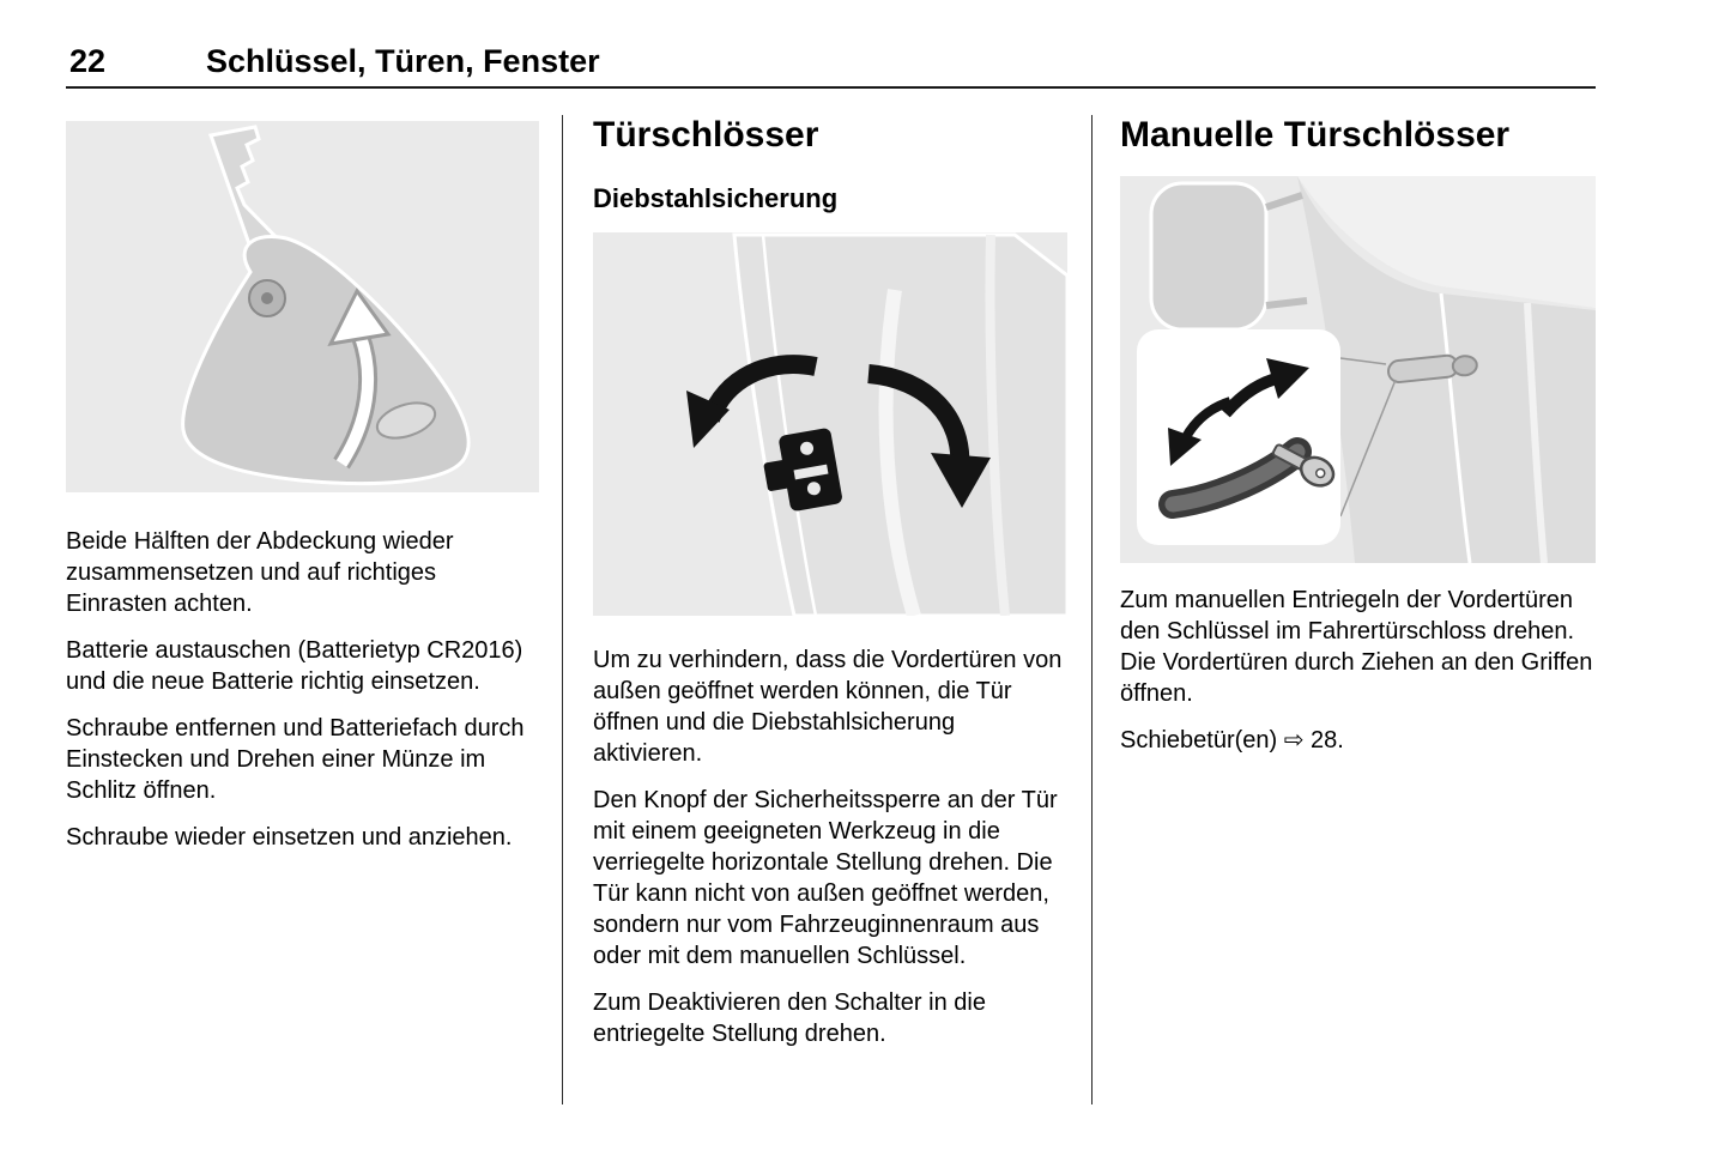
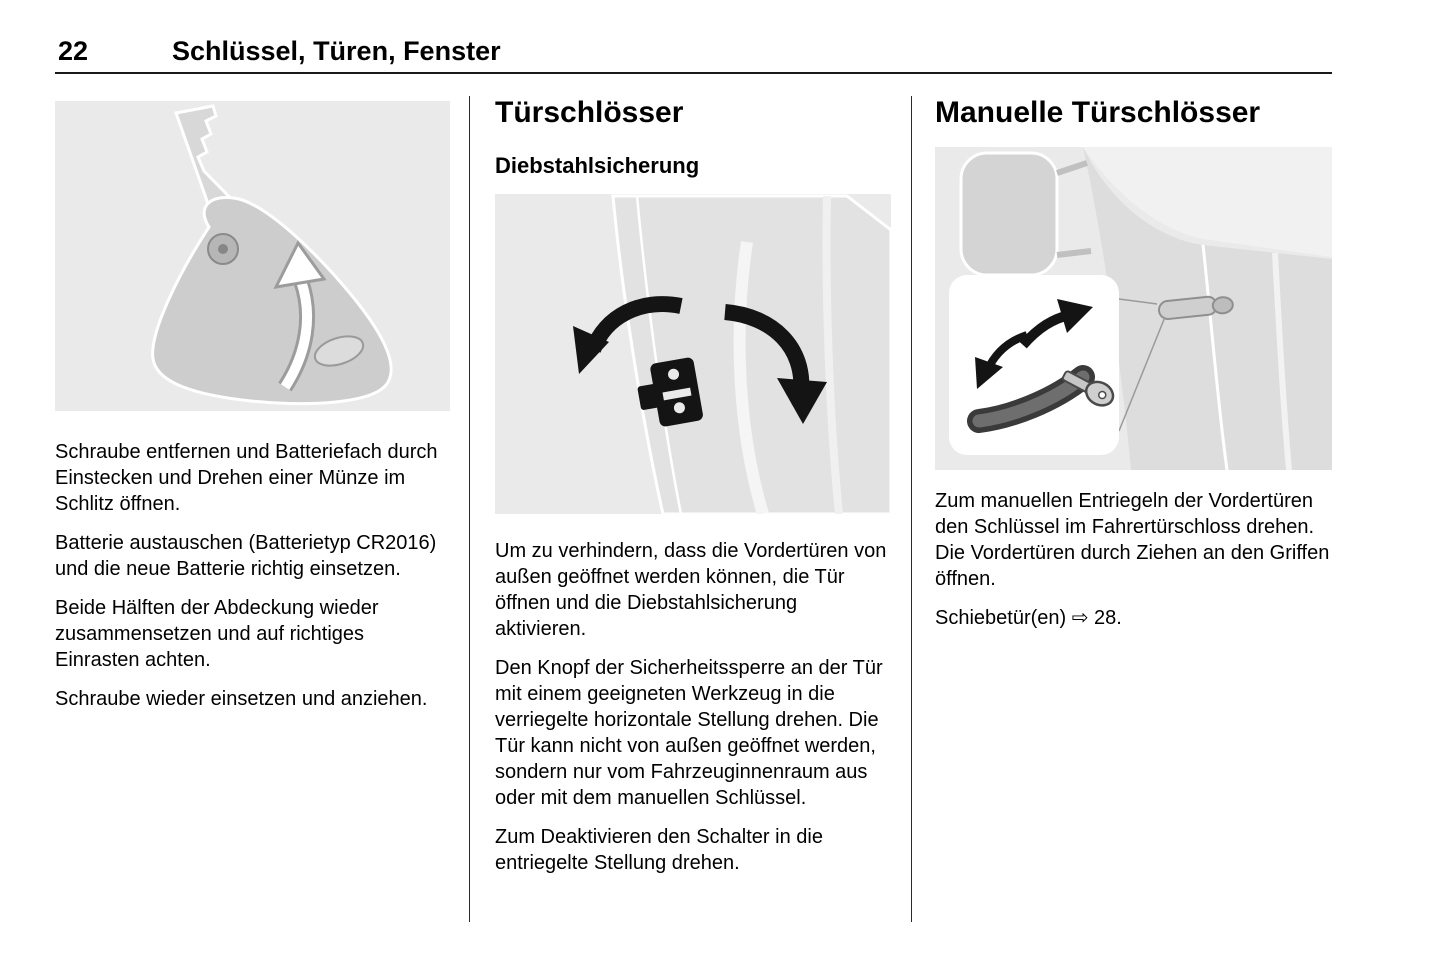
  22
  Schlüssel, Türen, Fenster
- Beide Hälften der Abdeckung wieder zusammensetzen und auf richtiges Einrasten achten.
+ Schraube entfernen und Batteriefach durch Einstecken und Drehen einer Münze im Schlitz öffnen.
  Batterie austauschen (Batterietyp CR2016) und die neue Batterie richtig einsetzen.
- Schraube entfernen und Batteriefach durch Einstecken und Drehen einer Münze im Schlitz öffnen.
+ Beide Hälften der Abdeckung wieder zusammensetzen und auf richtiges Einrasten achten.
  Schraube wieder einsetzen und anziehen.
  Türschlösser
  Diebstahlsicherung
  Um zu verhindern, dass die Vorder­türen von außen geöffnet werden können, die Tür öffnen und die Dieb­stahlsicherung aktivieren.
  Den Knopf der Sicherheitssperre an der Tür mit einem geeigneten Werk­zeug in die verriegelte horizontale Stellung drehen. Die Tür kann nicht von außen geöffnet werden, sondern nur vom Fahrzeuginnenraum aus oder mit dem manuellen Schlüssel.
  Zum Deaktivieren den Schalter in die entriegelte Stellung drehen.
  Manuelle Türschlösser
  Zum manuellen Entriegeln der Vordertüren den Schlüssel im Fahrer­türschloss drehen. Die Vordertüren durch Ziehen an den Griffen öffnen.
  Schiebetür(en) ⇨ 28.
